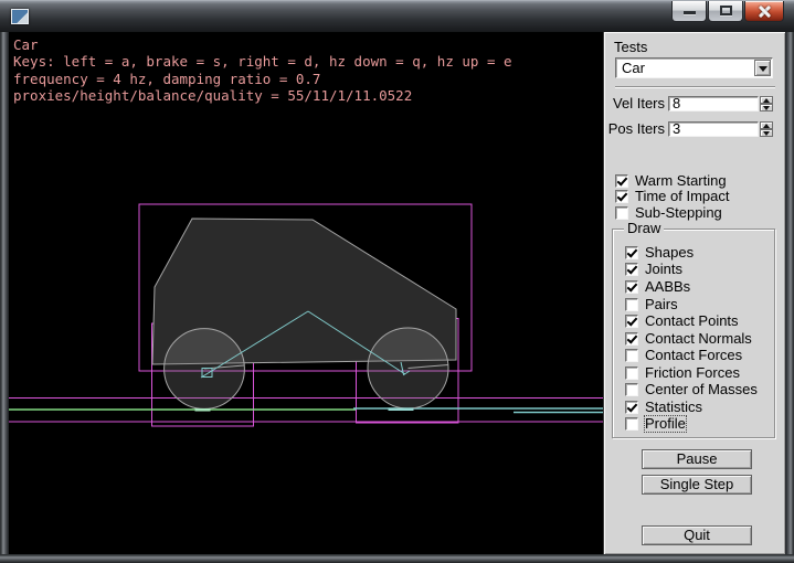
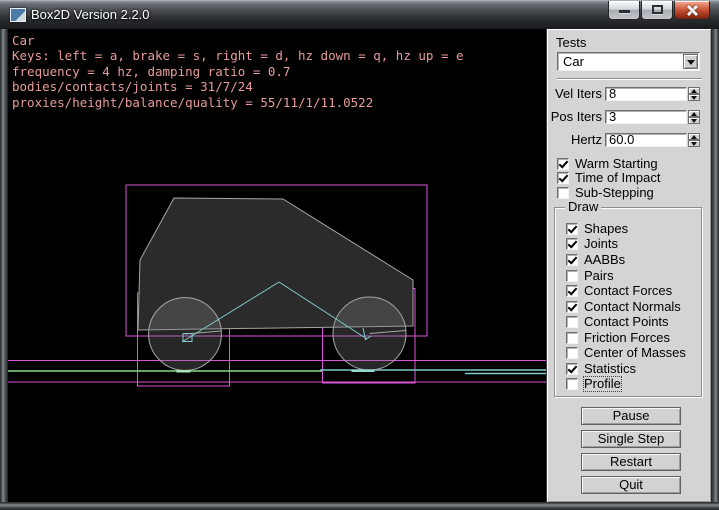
+ Box2D Version 2.2.0
  Car
  Keys: left = a, brake = s, right = d, hz down = q, hz up = e
  frequency = 4 hz, damping ratio = 0.7
+ bodies/contacts/joints = 31/7/24
  proxies/height/balance/quality = 55/11/1/11.0522
  Tests
  Car
  Vel Iters
  8
  Pos Iters
  3
+ Hertz
+ 60.0
  Warm Starting
  Time of Impact
  Sub-Stepping
  Draw
  Shapes
  Joints
  AABBs
  Pairs
- Contact Points
+ Contact Forces
  Contact Normals
- Contact Forces
+ Contact Points
  Friction Forces
  Center of Masses
  Statistics
  Profile
  Pause
  Single Step
+ Restart
  Quit
